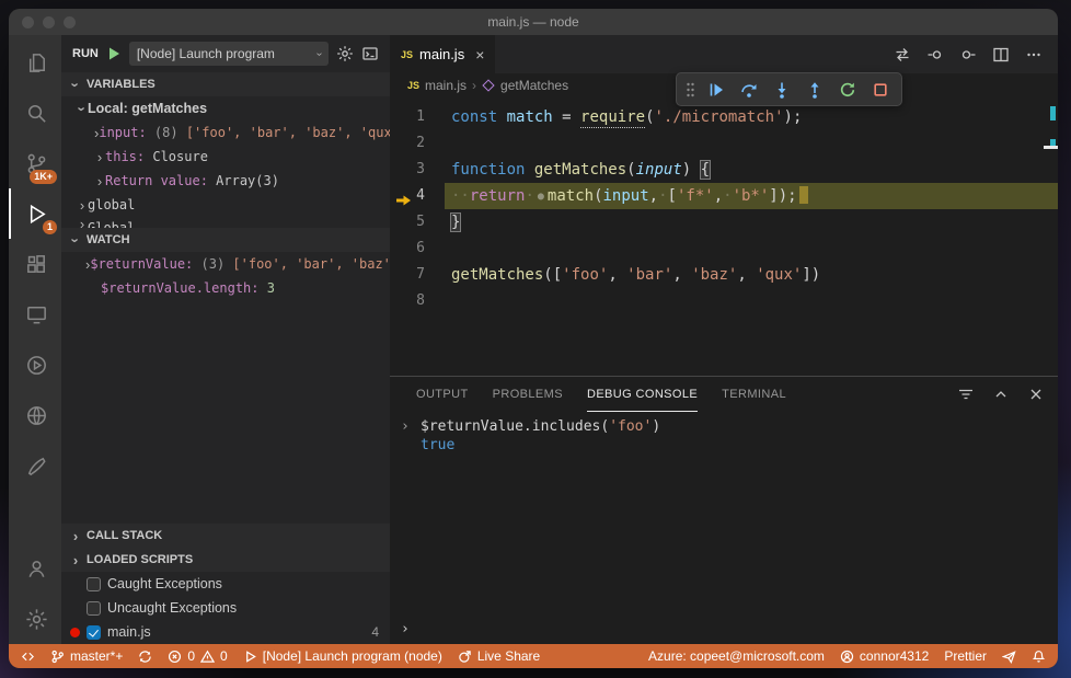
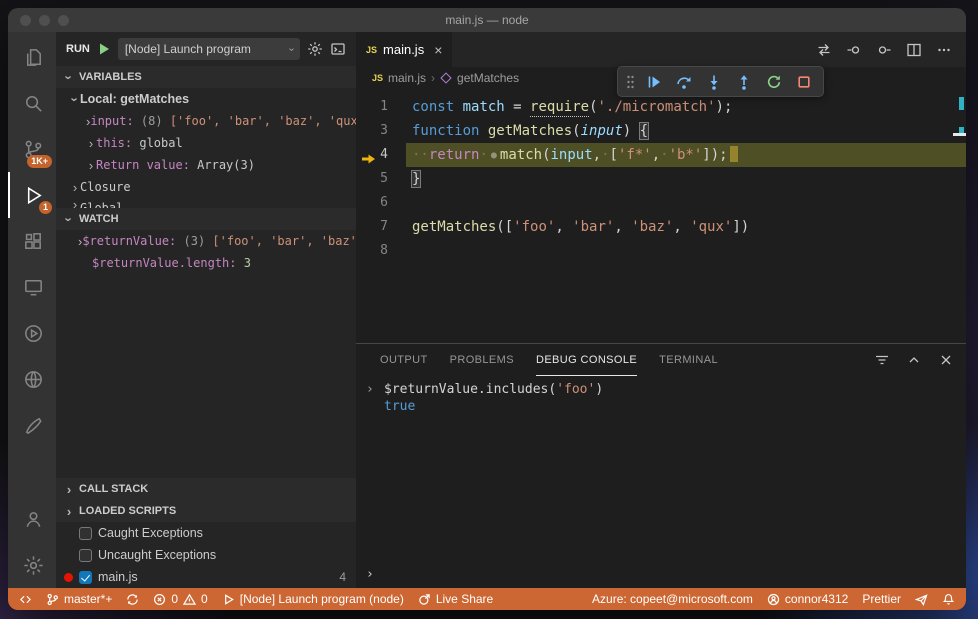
  main.js — node
  1K+
  1
  RUN
  [Node] Launch program
  VARIABLES
  Local: getMatches
  ›
  input: (8) ['foo', 'bar', 'baz', 'qux
  ›
- this: Closure
+ this: global
  ›
  Return value: Array(3)
  ›
- global
+ Closure
  ›
  WATCH
  ›
  $returnValue: (3) ['foo', 'bar', 'baz'
  $returnValue.length: 3
  ›
  CALL STACK
  ›
  LOADED SCRIPTS
  Caught Exceptions
  Uncaught Exceptions
  main.js
  4
  JS
  main.js
  ×
  JS
  main.js
  ›
  getMatches
  1
  const match = require('./micromatch');
- 2
  3
  function getMatches(input) {
  4
  ··return· ● match(input,·['f*',·'b*']);
  5
  }
  6
  7
  getMatches(['foo', 'bar', 'baz', 'qux'])
  8
  OUTPUT
  PROBLEMS
  DEBUG CONSOLE
  TERMINAL
  ›
  $returnValue.includes('foo')
  true
  ›
  master*+
  0
  0
  [Node] Launch program (node)
  Live Share
  Azure: copeet@microsoft.com
  connor4312
  Prettier
